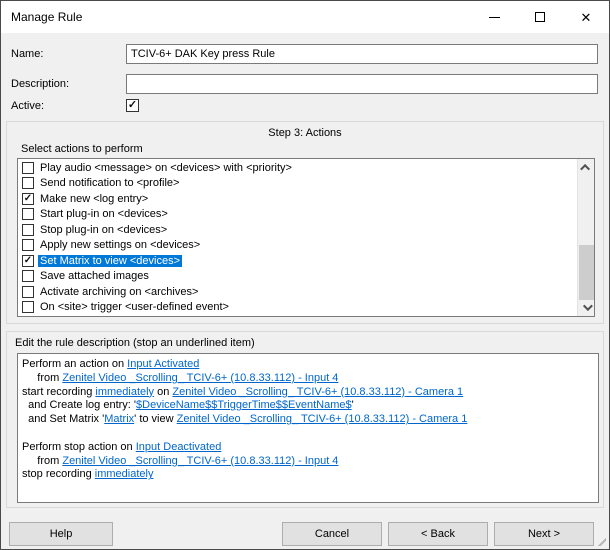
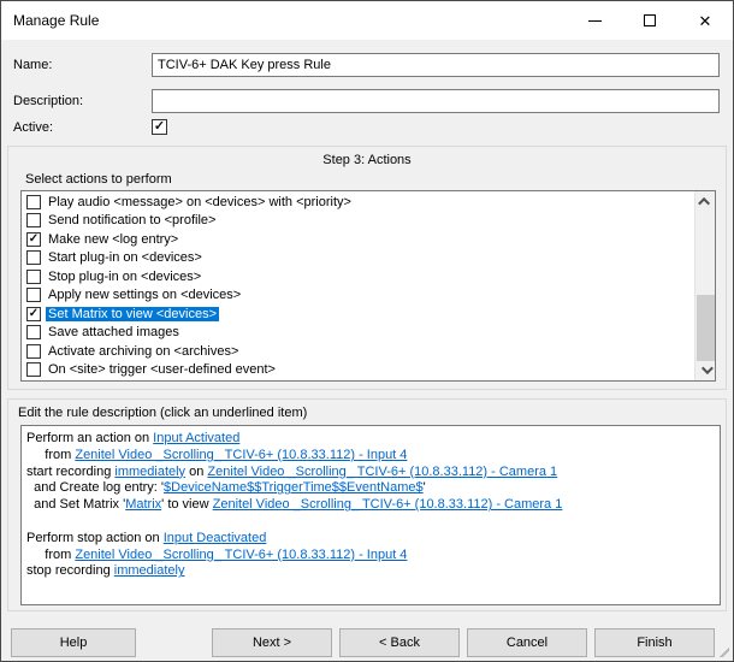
  Manage Rule
  ✕
  Name:
  TCIV-6+ DAK Key press Rule
  Description:
  Active:
  Step 3: Actions
  Select actions to perform
  Play audio <message> on <devices> with <priority>
  Send notification to <profile>
  Make new <log entry>
  Start plug-in on <devices>
  Stop plug-in on <devices>
  Apply new settings on <devices>
  Set Matrix to view <devices>
  Save attached images
  Activate archiving on <archives>
  On <site> trigger <user-defined event>
- Edit the rule description (stop an underlined item)
+ Edit the rule description (click an underlined item)
  Perform an action on Input Activated
  from Zenitel Video _Scrolling_ TCIV-6+ (10.8.33.112) - Input 4
  start recording immediately on Zenitel Video _Scrolling_ TCIV-6+ (10.8.33.112) - Camera 1
  and Create log entry: '$DeviceName$$TriggerTime$$EventName$'
  and Set Matrix 'Matrix' to view Zenitel Video _Scrolling_ TCIV-6+ (10.8.33.112) - Camera 1
  Perform stop action on Input Deactivated
  from Zenitel Video _Scrolling_ TCIV-6+ (10.8.33.112) - Input 4
  stop recording immediately
  Help
- Cancel
+ Next >
  < Back
- Next >
+ Cancel
+ Finish
